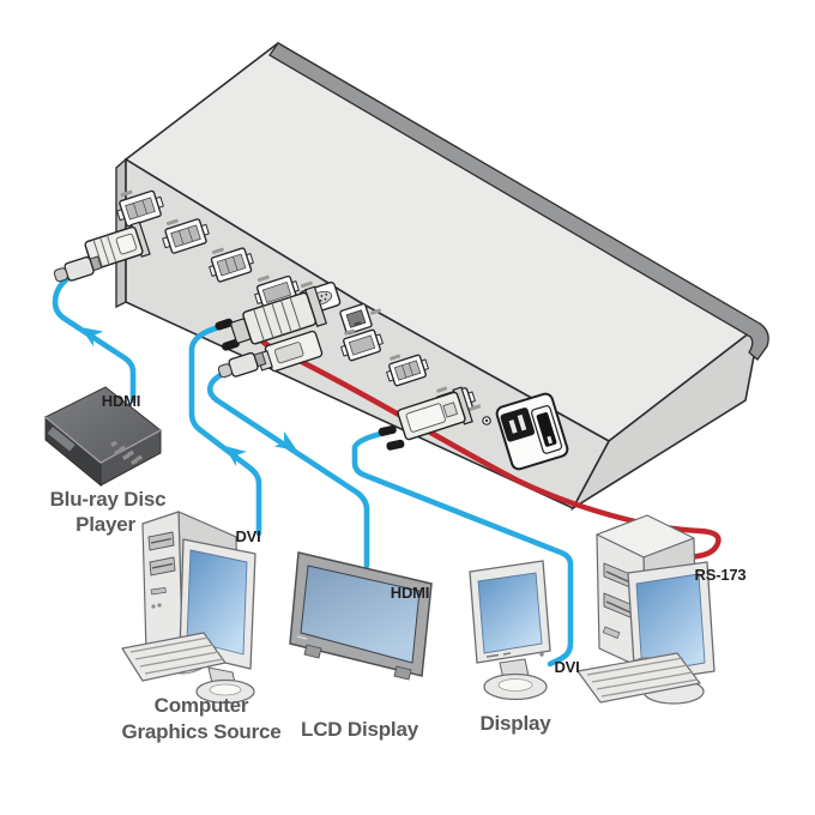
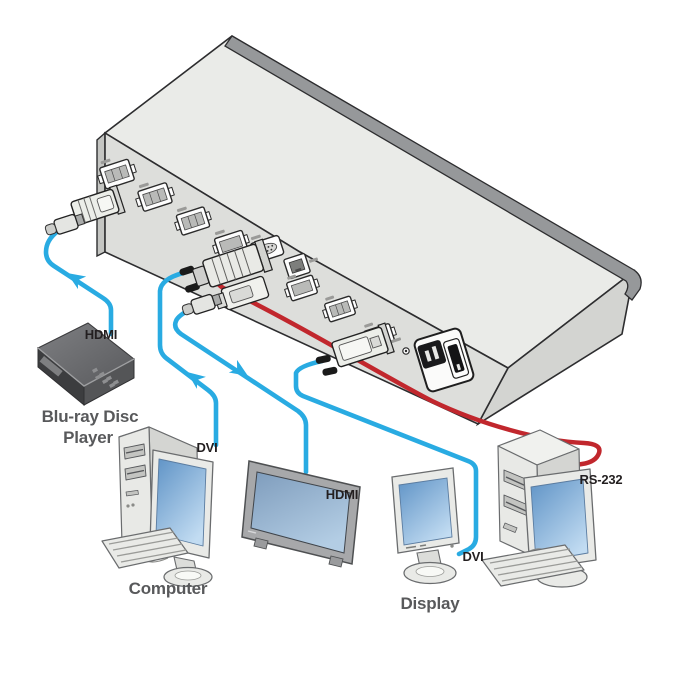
  HDMI
  Blu-ray Disc
  Player
  DVI
  Computer
- Graphics Source
  HDMI
- LCD Display
  DVI
  Display
- RS-173
+ RS-232
